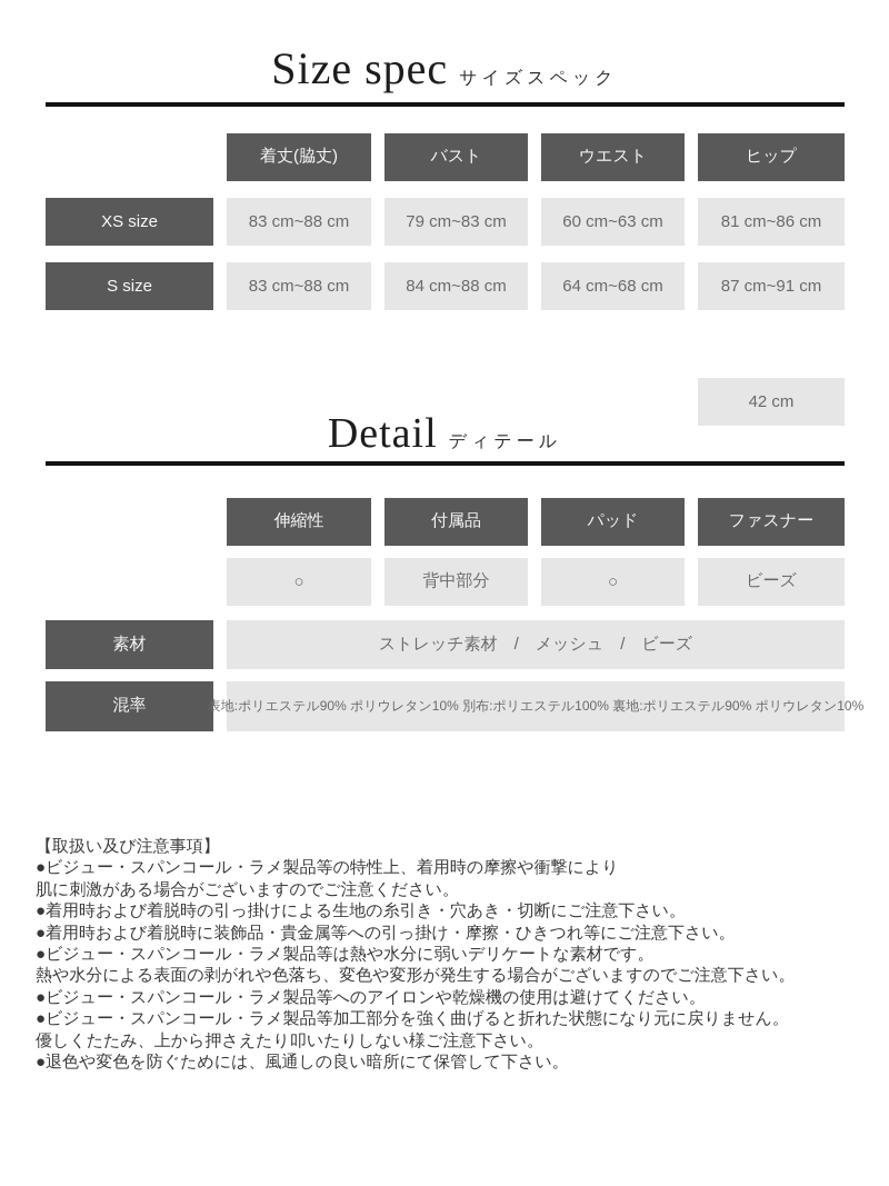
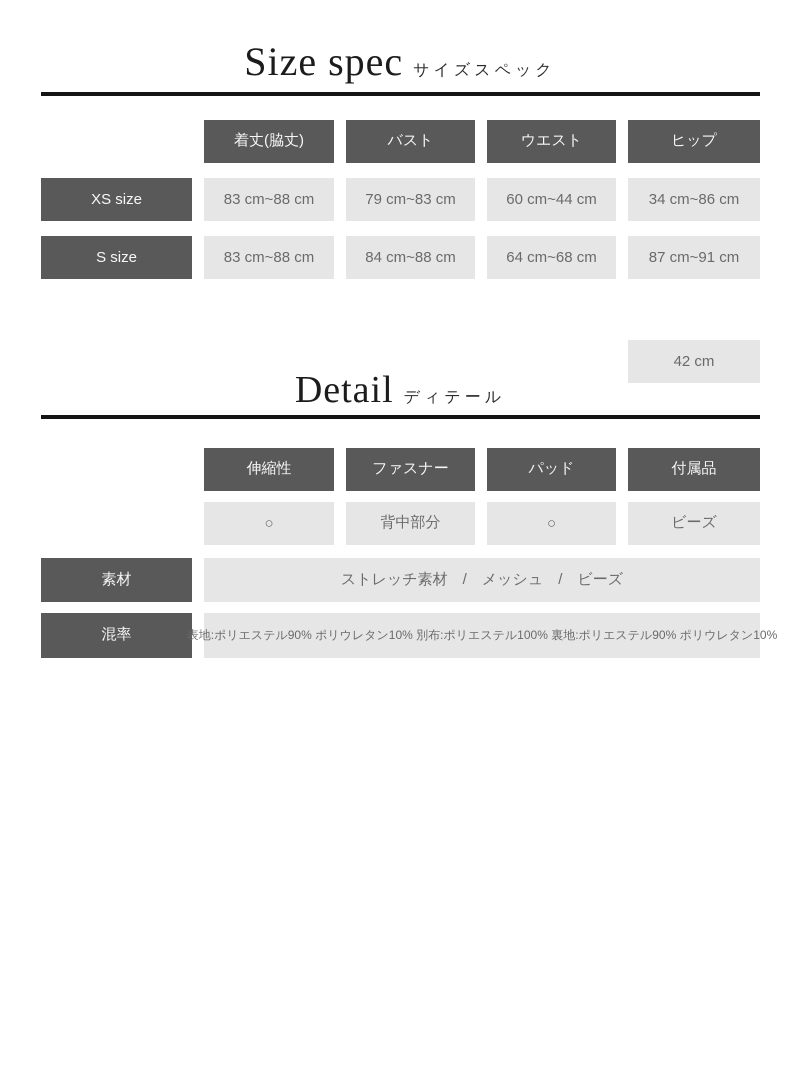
  Size spec サイズスペック
  着丈(脇丈)
  バスト
  ウエスト
  ヒップ
  XS size
  83 cm~88 cm
  79 cm~83 cm
- 60 cm~63 cm
+ 60 cm~44 cm
- 81 cm~86 cm
+ 34 cm~86 cm
  S size
  83 cm~88 cm
  84 cm~88 cm
  64 cm~68 cm
  87 cm~91 cm
  42 cm
  Detail ディテール
  伸縮性
- 付属品
+ ファスナー
  パッド
- ファスナー
+ 付属品
  ○
  背中部分
  ○
  ビーズ
  素材
  ストレッチ素材 / メッシュ / ビーズ
  混率
  表地:ポリエステル90% ポリウレタン10% 別布:ポリエステル100% 裏地:ポリエステル90% ポリウレタン10%
- 【取扱い及び注意事項】
- ●ビジュー・スパンコール・ラメ製品等の特性上、着用時の摩擦や衝撃により
- 肌に刺激がある場合がございますのでご注意ください。
- ●着用時および着脱時の引っ掛けによる生地の糸引き・穴あき・切断にご注意下さい。
- ●着用時および着脱時に装飾品・貴金属等への引っ掛け・摩擦・ひきつれ等にご注意下さい。
- ●ビジュー・スパンコール・ラメ製品等は熱や水分に弱いデリケートな素材です。
- 熱や水分による表面の剥がれや色落ち、変色や変形が発生する場合がございますのでご注意下さい。
- ●ビジュー・スパンコール・ラメ製品等へのアイロンや乾燥機の使用は避けてください。
- ●ビジュー・スパンコール・ラメ製品等加工部分を強く曲げると折れた状態になり元に戻りません。
- 優しくたたみ、上から押さえたり叩いたりしない様ご注意下さい。
- ●退色や変色を防ぐためには、風通しの良い暗所にて保管して下さい。
